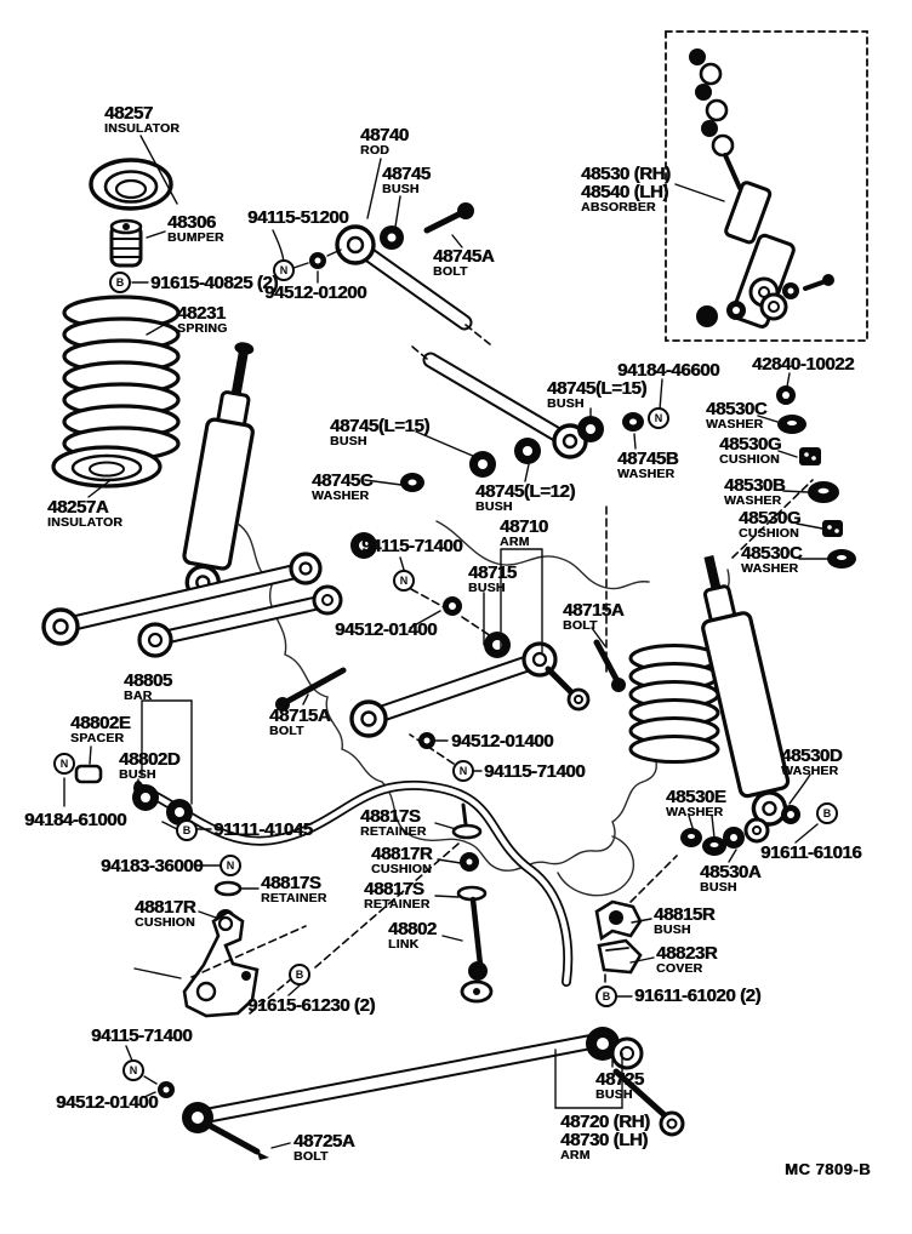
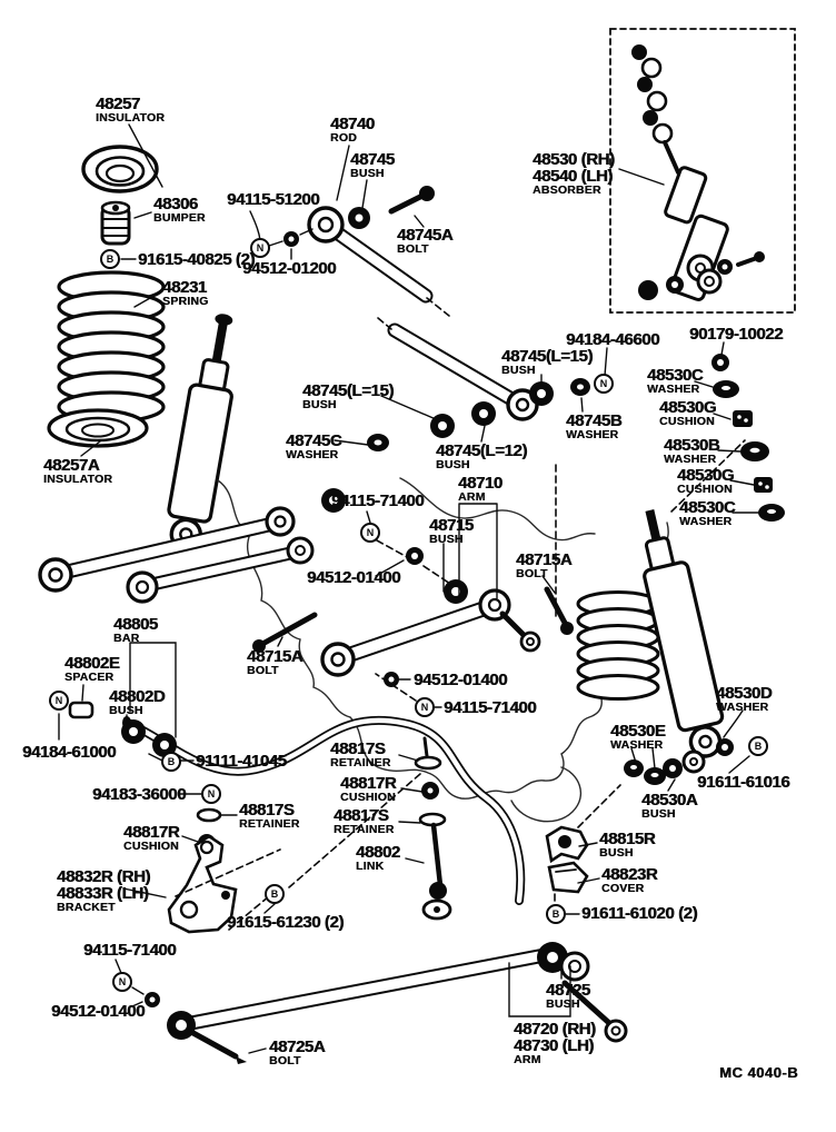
  48257
  INSULATOR
  48306
  BUMPER
  91615-40825 (2)
  48231
  SPRING
  48257A
  INSULATOR
  48740
  ROD
  48745
  BUSH
  48745A
  BOLT
  94115-51200
  94512-01200
  48530 (RH)
  48540 (LH)
  ABSORBER
- 42840-10022
+ 90179-10022
  48530C
  WASHER
  48530G
  CUSHION
  48530B
  WASHER
  48530G
  CUSHION
  48530C
  WASHER
  94184-46600
  48745(L=15)
  BUSH
  48745B
  WASHER
  48745(L=15)
  BUSH
  48745C
  WASHER
  48745(L=12)
  BUSH
  48710
  ARM
  48715
  BUSH
  94115-71400
  94512-01400
  48715A
  BOLT
  48805
  BAR
  48715A
  BOLT
  48802E
  SPACER
  48802D
  BUSH
  94184-61000
  91111-41045
  94512-01400
  94115-71400
  48817S
  RETAINER
  48817R
  CUSHION
  48817S
  RETAINER
  94183-36000
  48817S
  RETAINER
  48817R
  CUSHION
+ 48832R (RH)
+ 48833R (LH)
+ BRACKET
  91615-61230 (2)
  48802
  LINK
  48815R
  BUSH
  48823R
  COVER
  91611-61020 (2)
  48530E
  WASHER
  48530A
  BUSH
  91611-61016
  48530D
  WASHER
  94115-71400
  94512-01400
  48725A
  BOLT
  48725
  BUSH
  48720 (RH)
  48730 (LH)
  ARM
  B
  N
  N
  N
  N
  B
  N
  N
  B
  B
  B
  N
- MC 7809-B
+ MC 4040-B
